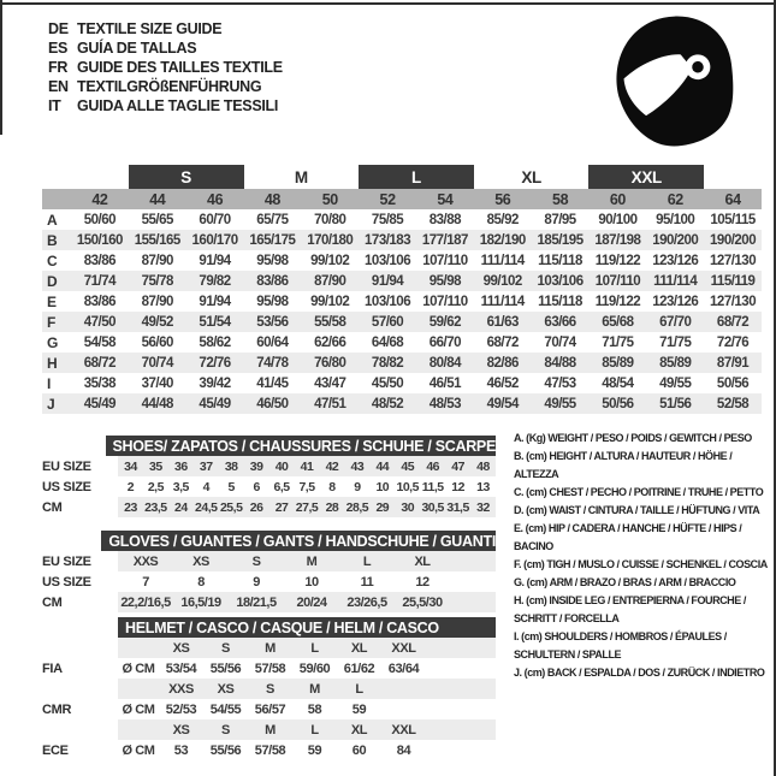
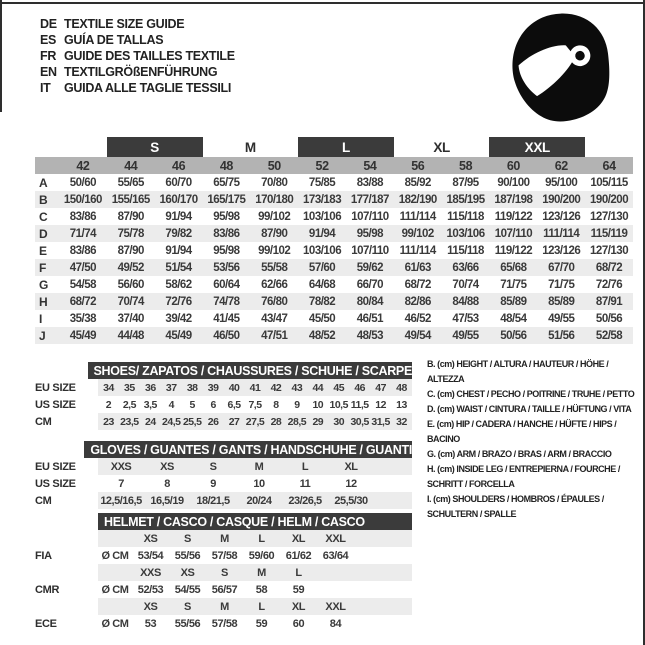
  DE
  TEXTILE SIZE GUIDE
  ES
  GUÍA DE TALLAS
  FR
  GUIDE DES TAILLES TEXTILE
  EN
  TEXTILGRÖßENFÜHRUNG
  IT
  GUIDA ALLE TAGLIE TESSILI
  S
  M
  L
  XL
  XXL
  42
  44
  46
  48
  50
  52
  54
  56
  58
  60
  62
  64
  A
  50/60
  55/65
  60/70
  65/75
  70/80
  75/85
  83/88
  85/92
  87/95
  90/100
  95/100
  105/115
  B
  150/160
  155/165
  160/170
  165/175
  170/180
  173/183
  177/187
  182/190
  185/195
  187/198
  190/200
  190/200
  C
  83/86
  87/90
  91/94
  95/98
  99/102
  103/106
  107/110
  111/114
  115/118
  119/122
  123/126
  127/130
  D
  71/74
  75/78
  79/82
  83/86
  87/90
  91/94
  95/98
  99/102
  103/106
  107/110
  111/114
  115/119
  E
  83/86
  87/90
  91/94
  95/98
  99/102
  103/106
  107/110
  111/114
  115/118
  119/122
  123/126
  127/130
  F
  47/50
  49/52
  51/54
  53/56
  55/58
  57/60
  59/62
  61/63
  63/66
  65/68
  67/70
  68/72
  G
  54/58
  56/60
  58/62
  60/64
  62/66
  64/68
  66/70
  68/72
  70/74
  71/75
  71/75
  72/76
  H
  68/72
  70/74
  72/76
  74/78
  76/80
  78/82
  80/84
  82/86
  84/88
  85/89
  85/89
  87/91
  I
  35/38
  37/40
  39/42
  41/45
  43/47
  45/50
  46/51
  46/52
  47/53
  48/54
  49/55
  50/56
  J
  45/49
  44/48
  45/49
  46/50
  47/51
  48/52
  48/53
  49/54
  49/55
  50/56
  51/56
  52/58
  SHOES/ ZAPATOS / CHAUSSURES / SCHUHE / SCARPE
  EU SIZE
  34
  35
  36
  37
  38
  39
  40
  41
  42
  43
  44
  45
  46
  47
  48
  US SIZE
  2
  2,5
  3,5
  4
  5
  6
  6,5
  7,5
  8
  9
  10
  10,5
  11,5
  12
  13
  CM
  23
  23,5
  24
  24,5
  25,5
  26
  27
  27,5
  28
  28,5
  29
  30
  30,5
  31,5
  32
  GLOVES / GUANTES / GANTS / HANDSCHUHE / GUANTI
  EU SIZE
  XXS
  XS
  S
  M
  L
  XL
  US SIZE
  7
  8
  9
  10
  11
  12
  CM
- 22,2/16,5
+ 12,5/16,5
  16,5/19
  18/21,5
  20/24
  23/26,5
  25,5/30
  HELMET / CASCO / CASQUE / HELM / CASCO
  XS
  S
  M
  L
  XL
  XXL
  FIA
  Ø CM
  53/54
  55/56
  57/58
  59/60
  61/62
  63/64
  XXS
  XS
  S
  M
  L
  CMR
  Ø CM
  52/53
  54/55
  56/57
  58
  59
  XS
  S
  M
  L
  XL
  XXL
  ECE
  Ø CM
  53
  55/56
  57/58
  59
  60
  84
- A. (Kg) WEIGHT / PESO / POIDS / GEWITCH / PESO
  B. (cm) HEIGHT / ALTURA / HAUTEUR / HÖHE / ALTEZZA
  C. (cm) CHEST / PECHO / POITRINE / TRUHE / PETTO
  D. (cm) WAIST / CINTURA / TAILLE / HÜFTUNG / VITA
  E. (cm) HIP / CADERA / HANCHE / HÜFTE / HIPS / BACINO
- F. (cm) TIGH / MUSLO / CUISSE / SCHENKEL / COSCIA
  G. (cm) ARM / BRAZO / BRAS / ARM / BRACCIO
  H. (cm) INSIDE LEG / ENTREPIERNA / FOURCHE / SCHRITT / FORCELLA
  I. (cm) SHOULDERS / HOMBROS / ÉPAULES / SCHULTERN / SPALLE
- J. (cm) BACK / ESPALDA / DOS / ZURÜCK / INDIETRO
